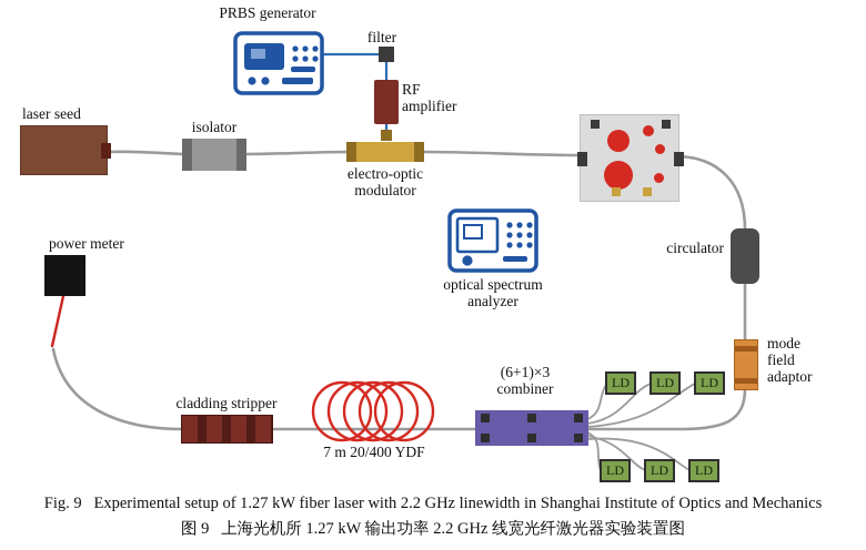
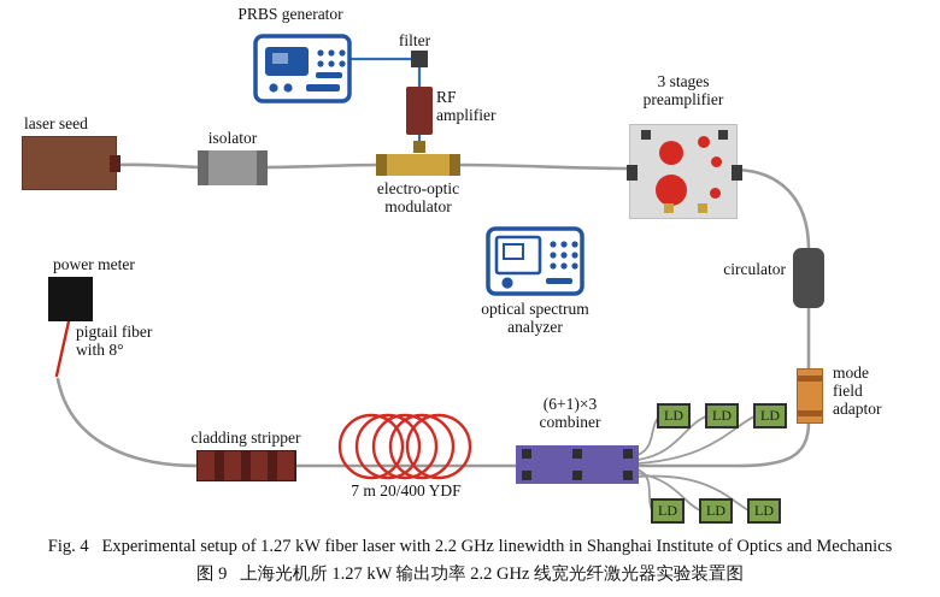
  LD
  LD
  LD
  LD
  LD
  LD
  PRBS generator
  filter
  RF
  amplifier
  laser seed
  isolator
  electro-optic
  modulator
+ 3 stages
+ preamplifier
  circulator
  optical spectrum
  analyzer
  power meter
+ pigtail fiber
+ with 8°
  mode
  field
  adaptor
  (6+1)×3
  combiner
  7 m 20/400 YDF
  cladding stripper
- Fig. 9 Experimental setup of 1.27 kW fiber laser with 2.2 GHz linewidth in Shanghai Institute of Optics and Mechanics
+ Fig. 4 Experimental setup of 1.27 kW fiber laser with 2.2 GHz linewidth in Shanghai Institute of Optics and Mechanics
  图 9 上海光机所 1.27 kW 输出功率 2.2 GHz 线宽光纤激光器实验装置图
